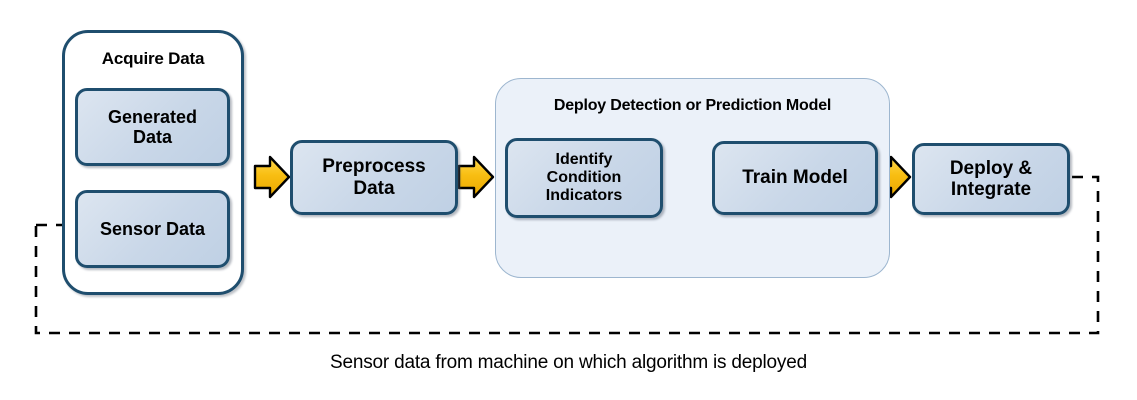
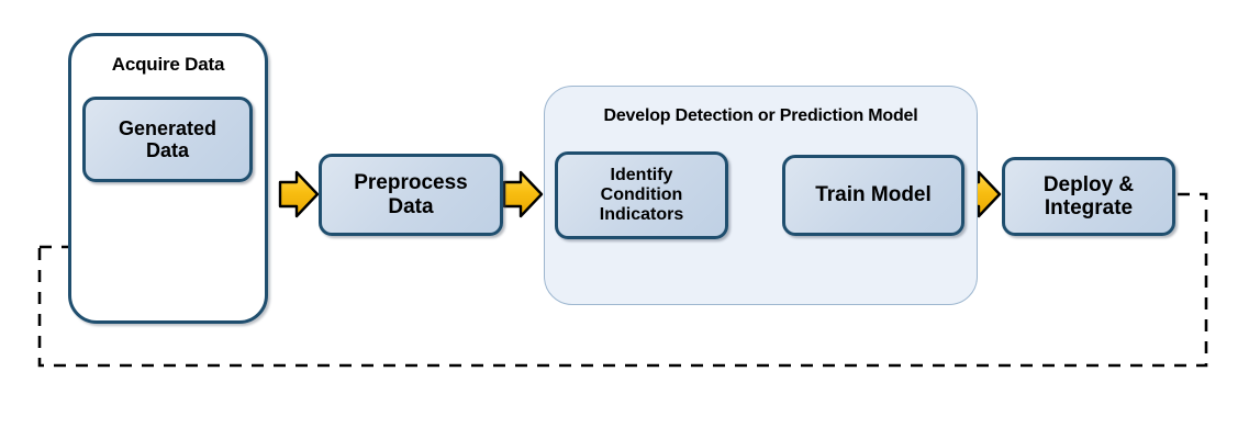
  Acquire Data
  Generated
  Data
- Sensor Data
  Preprocess
  Data
- Deploy Detection or Prediction Model
+ Develop Detection or Prediction Model
  Identify
  Condition
  Indicators
  Train Model
  Deploy &
  Integrate
- Sensor data from machine on which algorithm is deployed
